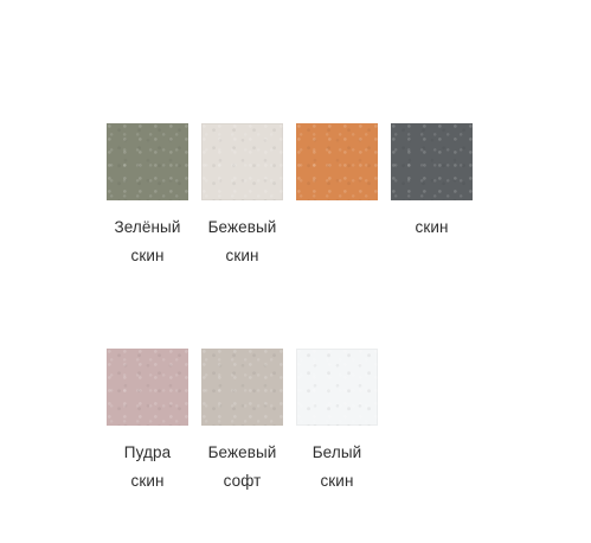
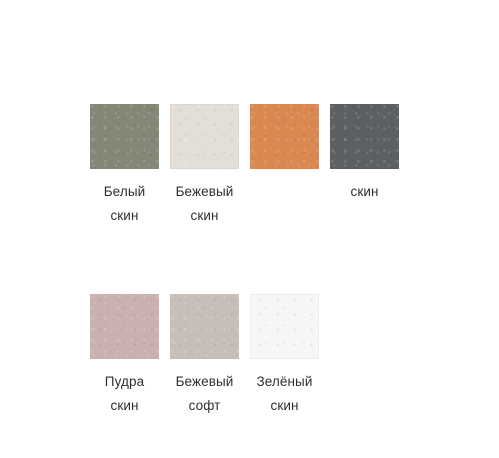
- Зелёный
+ Белый
  скин
  Бежевый
  скин
  скин
  Пудра
  скин
  Бежевый
  софт
- Белый
+ Зелёный
  скин
